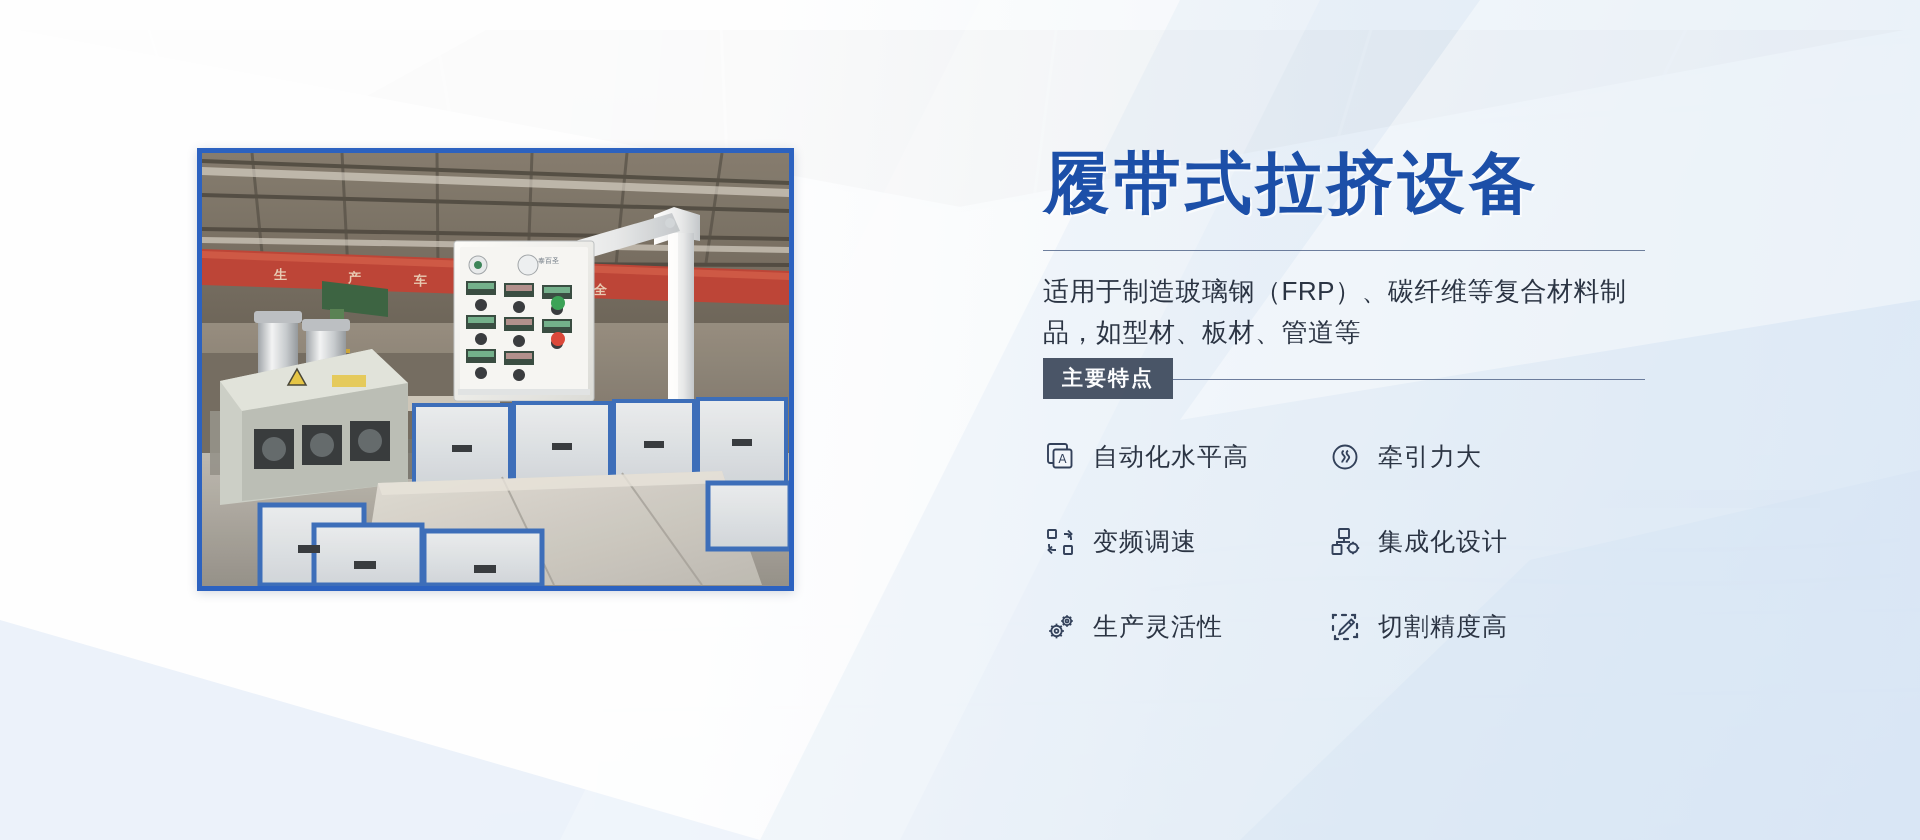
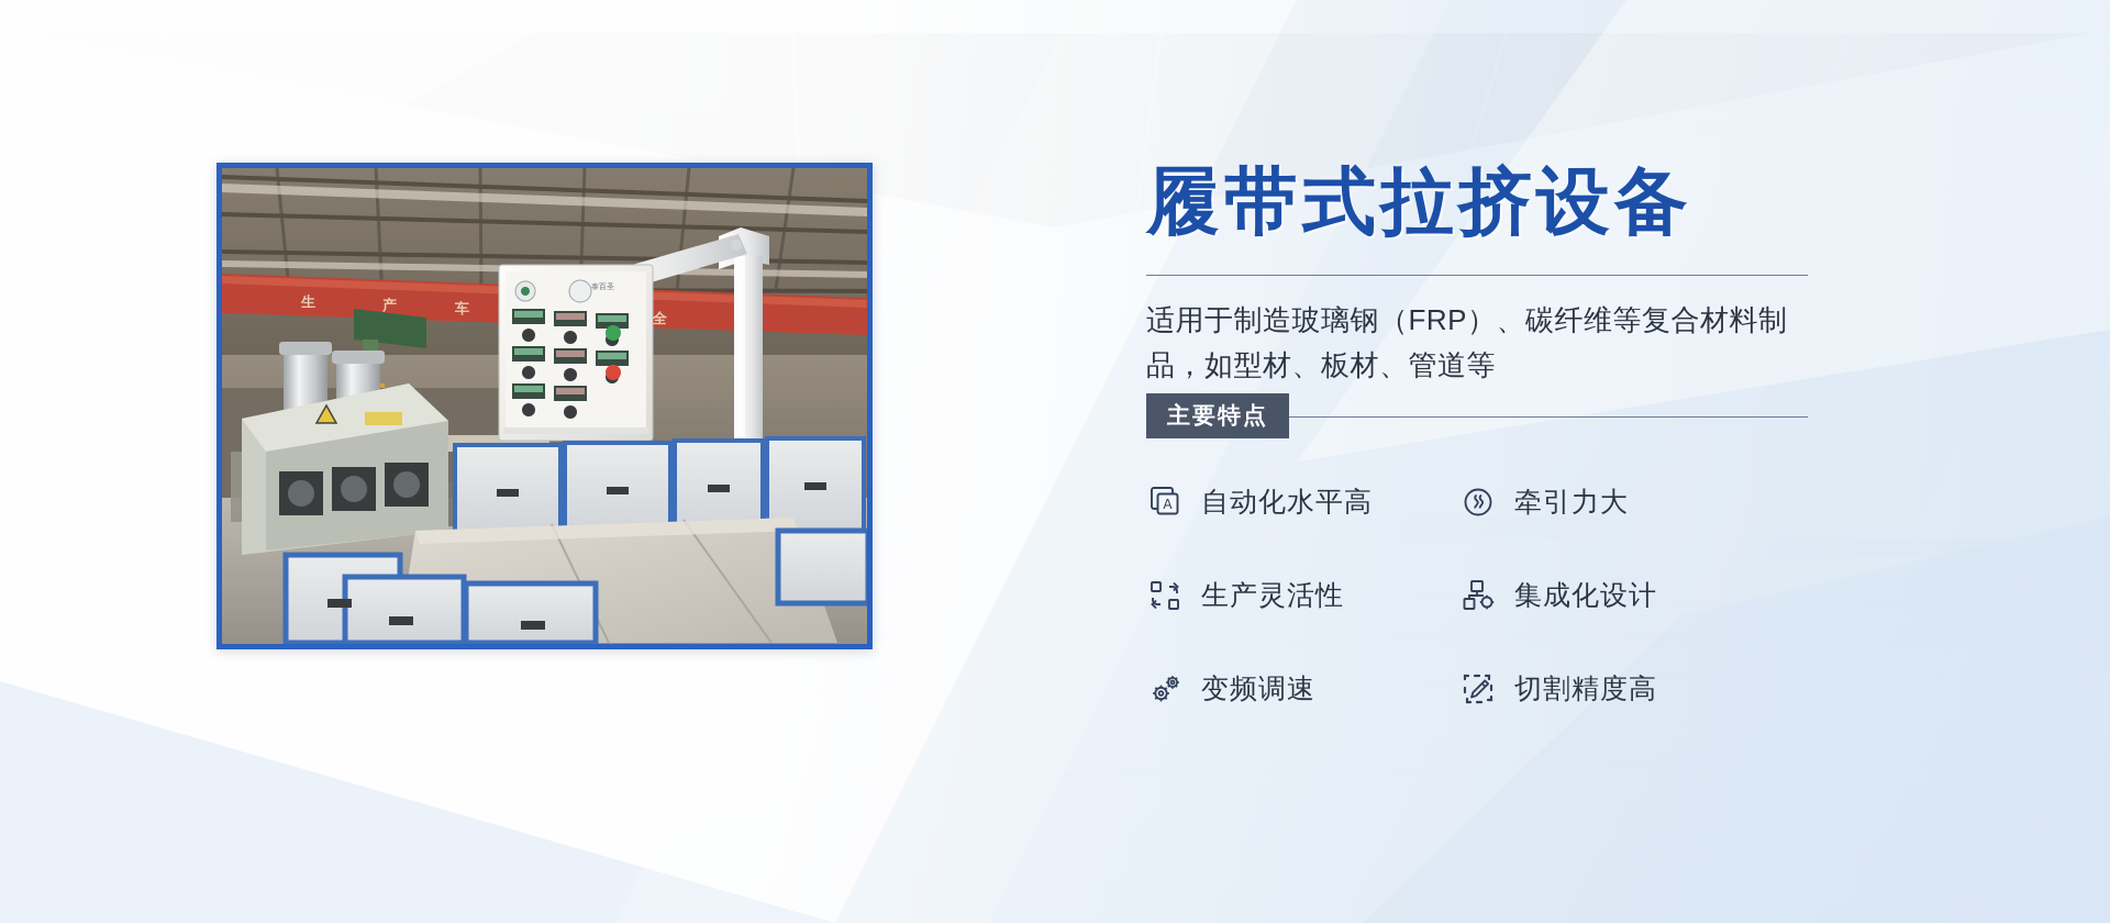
  生
  产
  车
  全
  泰百圣
  履带式拉挤设备
  适用于制造玻璃钢（FRP）、碳纤维等复合材料制品，如型材、板材、管道等
  主要特点
  A
  自动化水平高
  牵引力大
- 变频调速
+ 生产灵活性
  集成化设计
- 生产灵活性
+ 变频调速
  切割精度高
